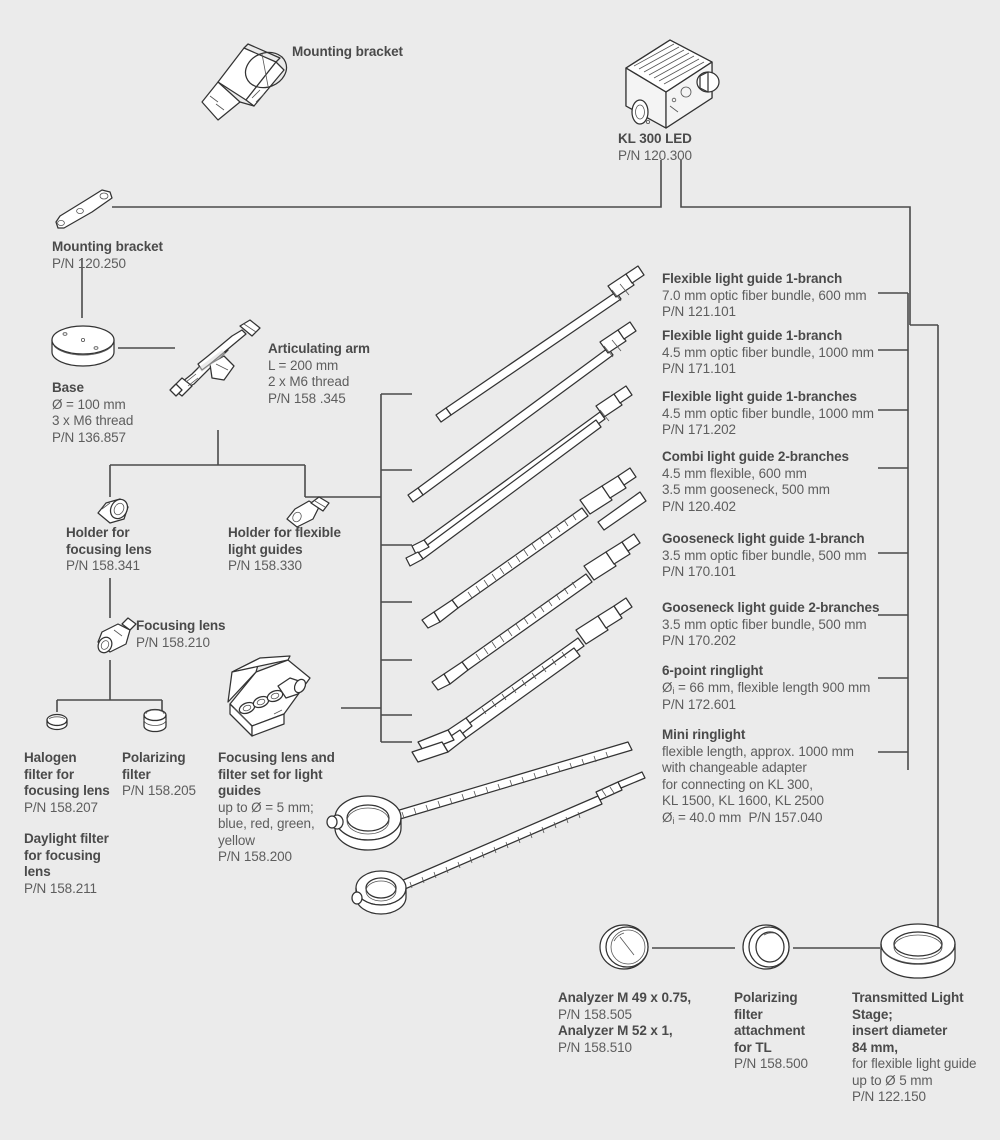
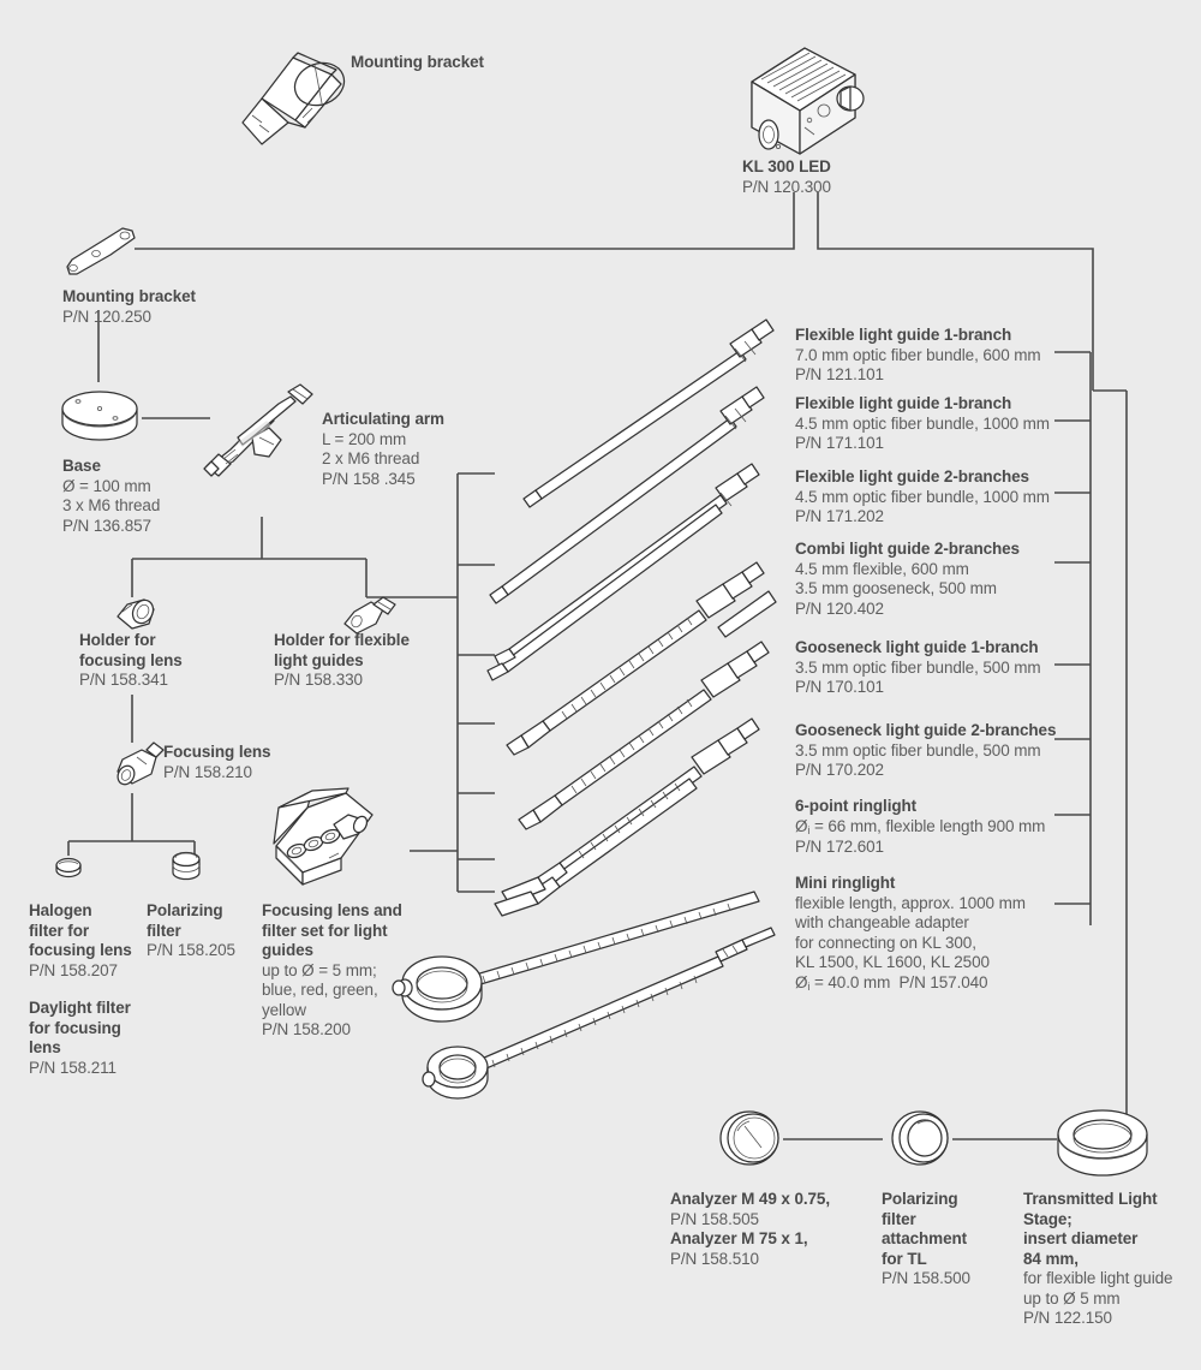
  Mounting bracket
  KL 300 LED
  P/N 120.300
  Mounting bracket
  P/N 120.250
  Base
  Ø = 100 mm
  3 x M6 thread
  P/N 136.857
  Articulating arm
  L = 200 mm
  2 x M6 thread
  P/N 158 .345
  Holder for
  focusing lens
  P/N 158.341
  Holder for flexible
  light guides
  P/N 158.330
  Focusing lens
  P/N 158.210
  Halogen
  filter for
  focusing lens
  P/N 158.207
  Daylight filter
  for focusing
  lens
  P/N 158.211
  Polarizing
  filter
  P/N 158.205
  Focusing lens and
  filter set for light
  guides
  up to Ø = 5 mm;
  blue, red, green,
  yellow
  P/N 158.200
  Flexible light guide 1-branch
  7.0 mm optic fiber bundle, 600 mm
  P/N 121.101
  Flexible light guide 1-branch
  4.5 mm optic fiber bundle, 1000 mm
  P/N 171.101
- Flexible light guide 1-branches
+ Flexible light guide 2-branches
  4.5 mm optic fiber bundle, 1000 mm
  P/N 171.202
  Combi light guide 2-branches
  4.5 mm flexible, 600 mm
  3.5 mm gooseneck, 500 mm
  P/N 120.402
  Gooseneck light guide 1-branch
  3.5 mm optic fiber bundle, 500 mm
  P/N 170.101
  Gooseneck light guide 2-branches
  3.5 mm optic fiber bundle, 500 mm
  P/N 170.202
  6-point ringlight
  Øi = 66 mm, flexible length 900 mm
  P/N 172.601
  Mini ringlight
  flexible length, approx. 1000 mm
  with changeable adapter
  for connecting on KL 300,
  KL 1500, KL 1600, KL 2500
  Øi = 40.0 mm P/N 157.040
  Analyzer M 49 x 0.75,
  P/N 158.505
- Analyzer M 52 x 1,
+ Analyzer M 75 x 1,
  P/N 158.510
  Polarizing
  filter
  attachment
  for TL
  P/N 158.500
  Transmitted Light
  Stage;
  insert diameter
  84 mm,
  for flexible light guide
  up to Ø 5 mm
  P/N 122.150
